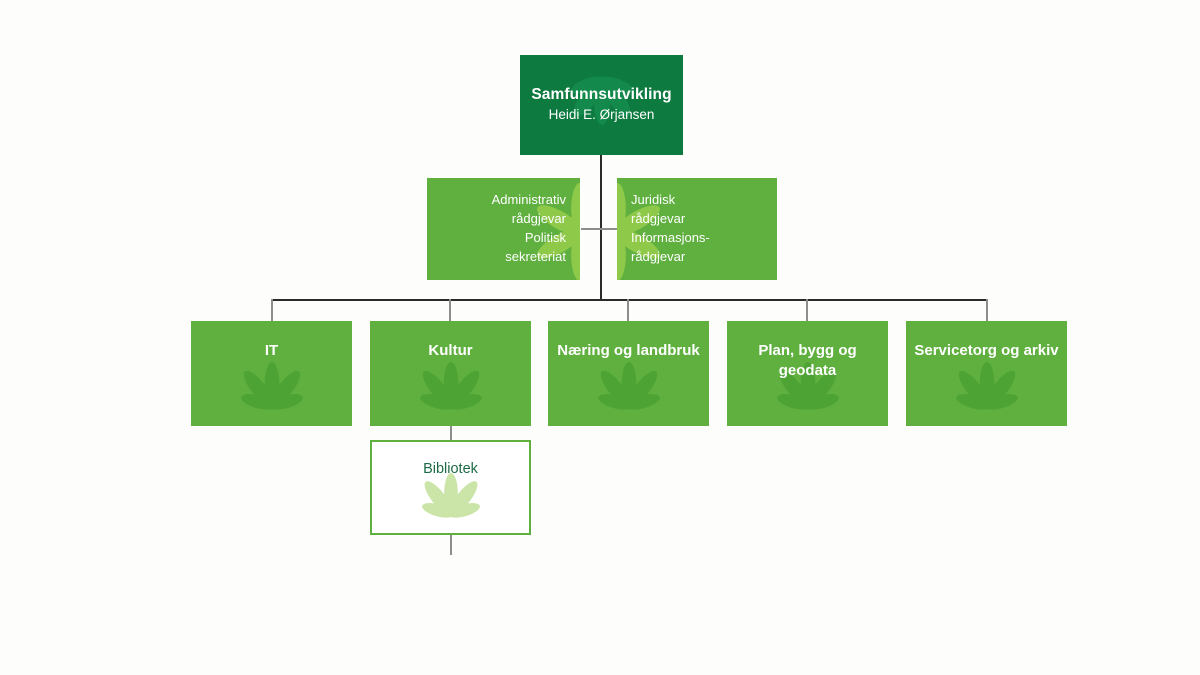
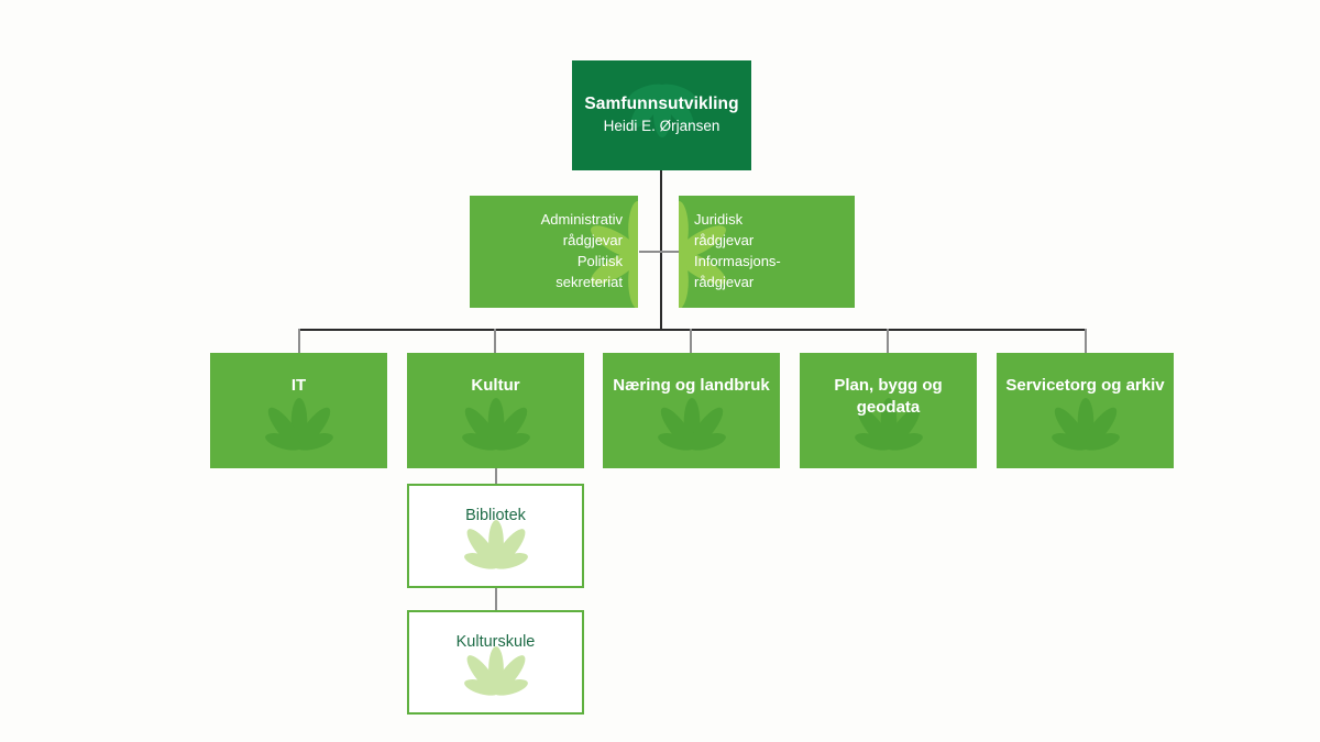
  Samfunnsutvikling
  Heidi E. Ørjansen
  Administrativ
  rådgjevar
  Politisk
  sekreteriat
  Juridisk
  rådgjevar
  Informasjons-
  rådgjevar
  IT
  Kultur
  Næring og landbruk
  Plan, bygg og geodata
  Servicetorg og arkiv
  Bibliotek
+ Kulturskule
